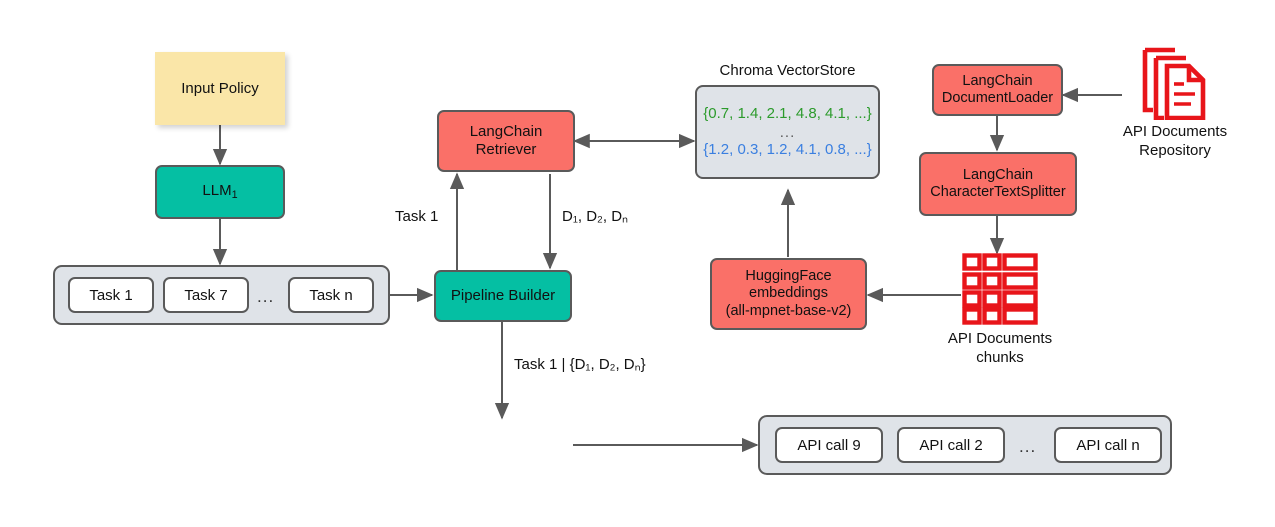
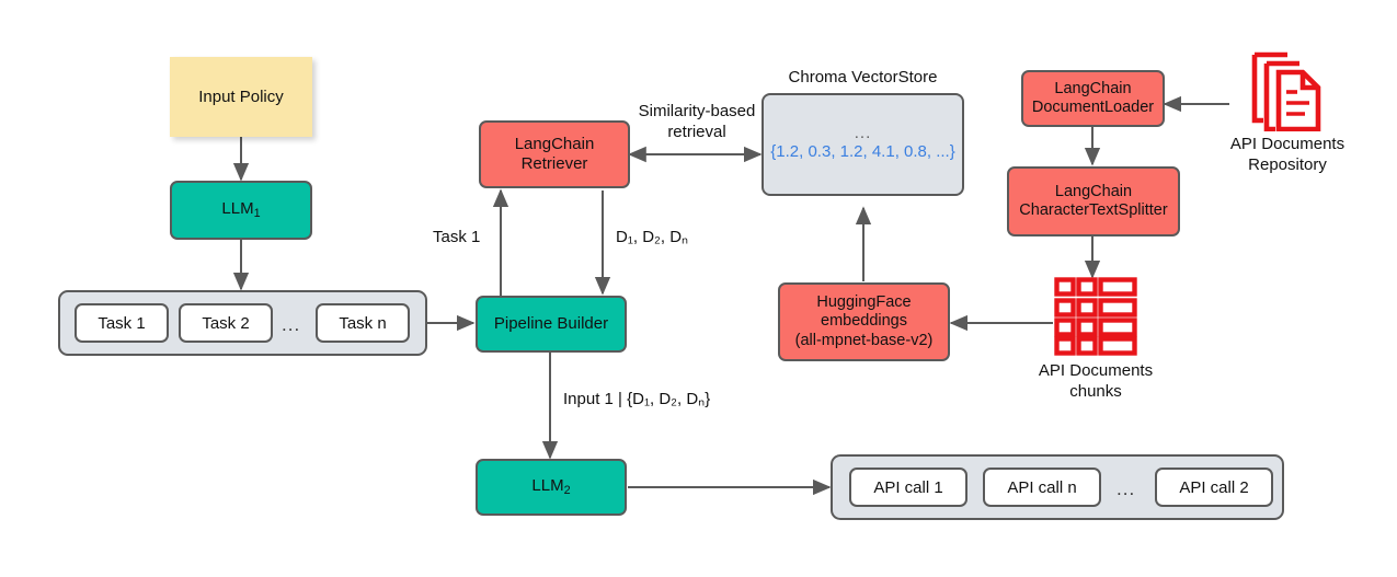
  Input Policy
  LLM1
  Task 1
- Task 7
+ Task 2
  ...
  Task n
  LangChain
  Retriever
  Pipeline Builder
+ LLM2
+ Similarity-based
+ retrieval
  Task 1
  D₁, D₂, Dₙ
- Task 1 | {D₁, D₂, Dₙ}
+ Input 1 | {D₁, D₂, Dₙ}
- API call 9
+ API call 1
- API call 2
+ API call n
  ...
- API call n
+ API call 2
  Chroma VectorStore
- {0.7, 1.4, 2.1, 4.8, 4.1, ...}
  ...
  {1.2, 0.3, 1.2, 4.1, 0.8, ...}
  HuggingFace
  embeddings
  (all-mpnet-base-v2)
  LangChain
  DocumentLoader
  LangChain
  CharacterTextSplitter
  API Documents
  Repository
  API Documents
  chunks
